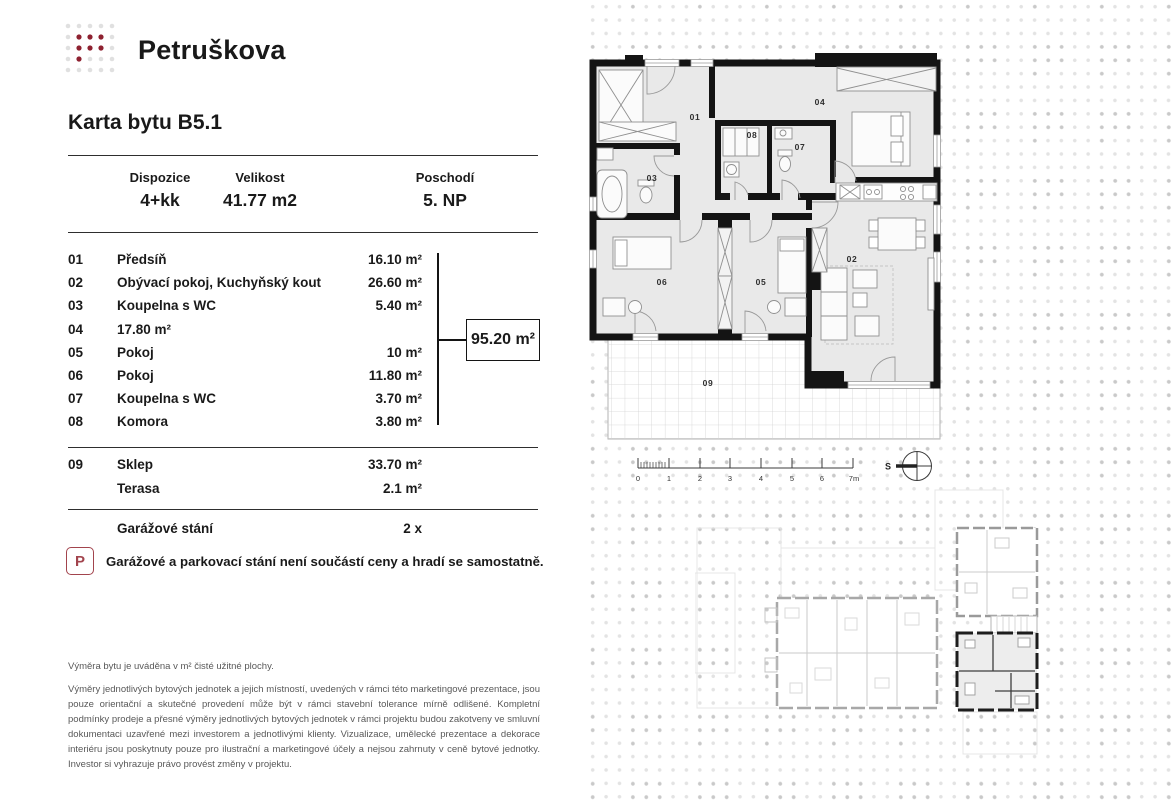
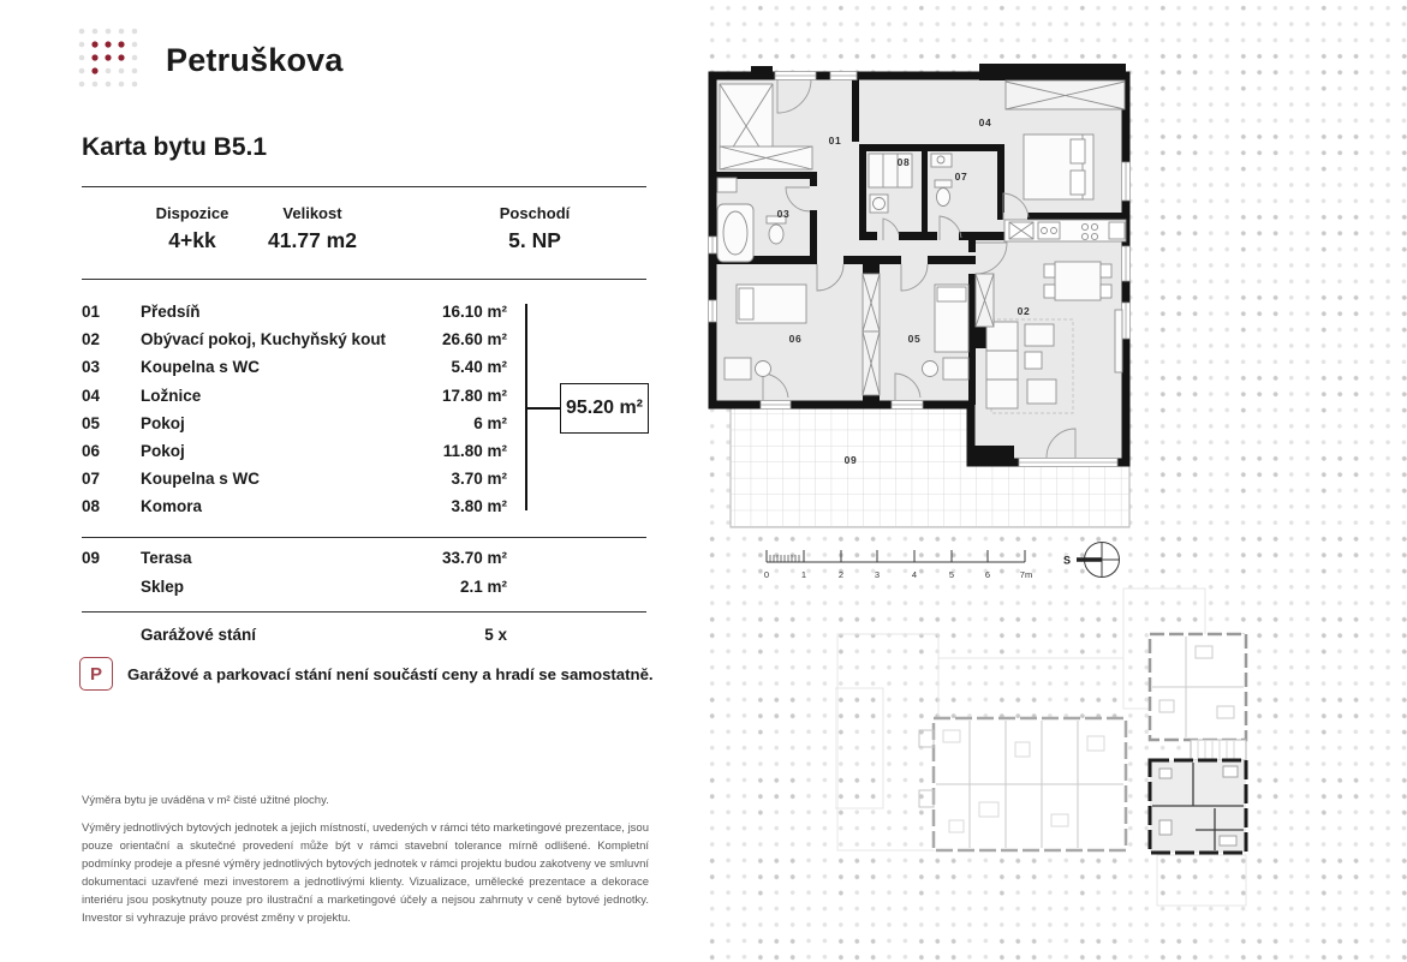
  01
  02
  03
  04
  05
  06
  07
  08
  09
  0
  1
  2
  3
  4
  5
  6
  7m
  S
  Petruškova
  Karta bytu B5.1
  Dispozice
  4+kk
  Velikost
  41.77 m2
  Poschodí
  5. NP
  01
  Předsíň
  16.10 m²
  02
  Obývací pokoj, Kuchyňský kout
  26.60 m²
  03
  Koupelna s WC
  5.40 m²
  04
+ Ložnice
  17.80 m²
  05
  Pokoj
- 10 m²
+ 6 m²
  06
  Pokoj
  11.80 m²
  07
  Koupelna s WC
  3.70 m²
  08
  Komora
  3.80 m²
  95.20 m²
  09
- Sklep
+ Terasa
  33.70 m²
- Terasa
+ Sklep
  2.1 m²
  Garážové stání
- 2 x
+ 5 x
  P
  Garážové a parkovací stání není součástí ceny a hradí se samostatně.
  Výměra bytu je uváděna v m² čisté užitné plochy.
  Výměry jednotlivých bytových jednotek a jejich místností, uvedených v rámci této marketingové prezentace, jsou pouze orientační a skutečné provedení může být v rámci stavební tolerance mírně odlišené. Kompletní podmínky prodeje a přesné výměry jednotlivých bytových jednotek v rámci projektu budou zakotveny ve smluvní dokumentaci uzavřené mezi investorem a jednotlivými klienty. Vizualizace, umělecké prezentace a dekorace interiéru jsou poskytnuty pouze pro ilustrační a marketingové účely a nejsou zahrnuty v ceně bytové jednotky. Investor si vyhrazuje právo provést změny v projektu.
